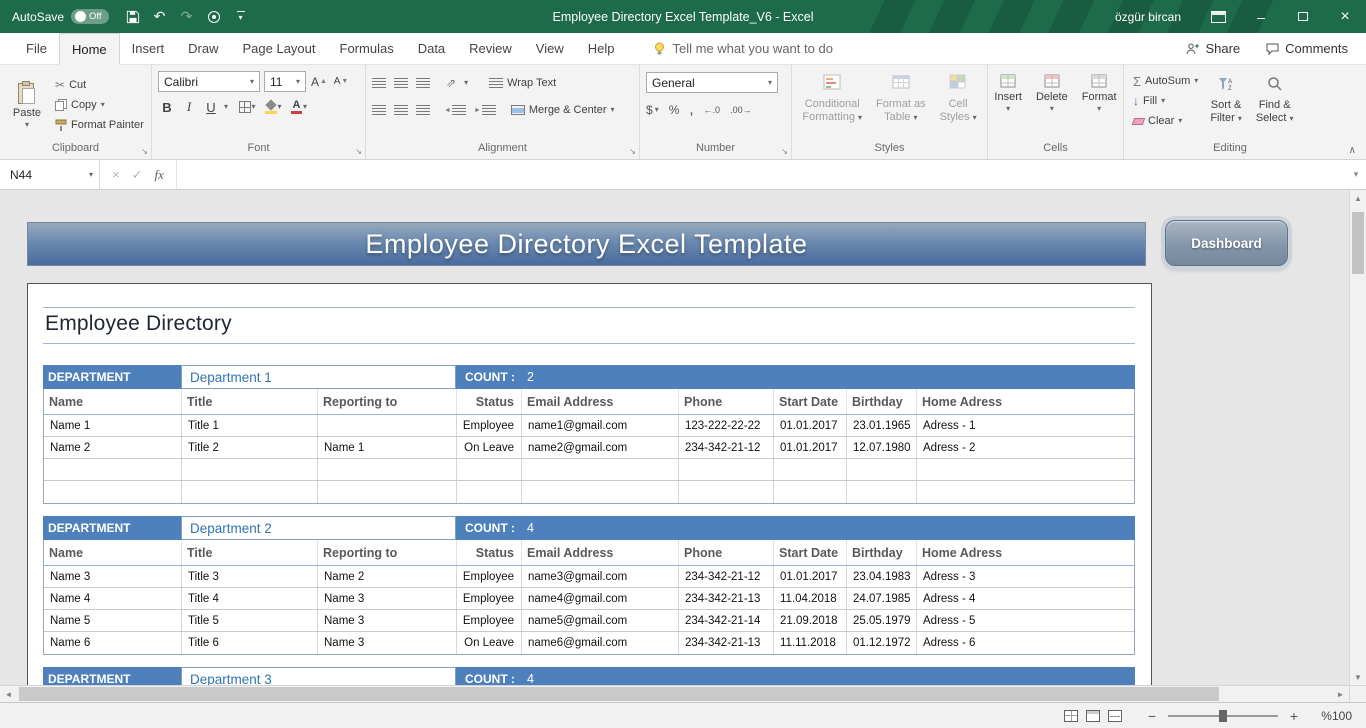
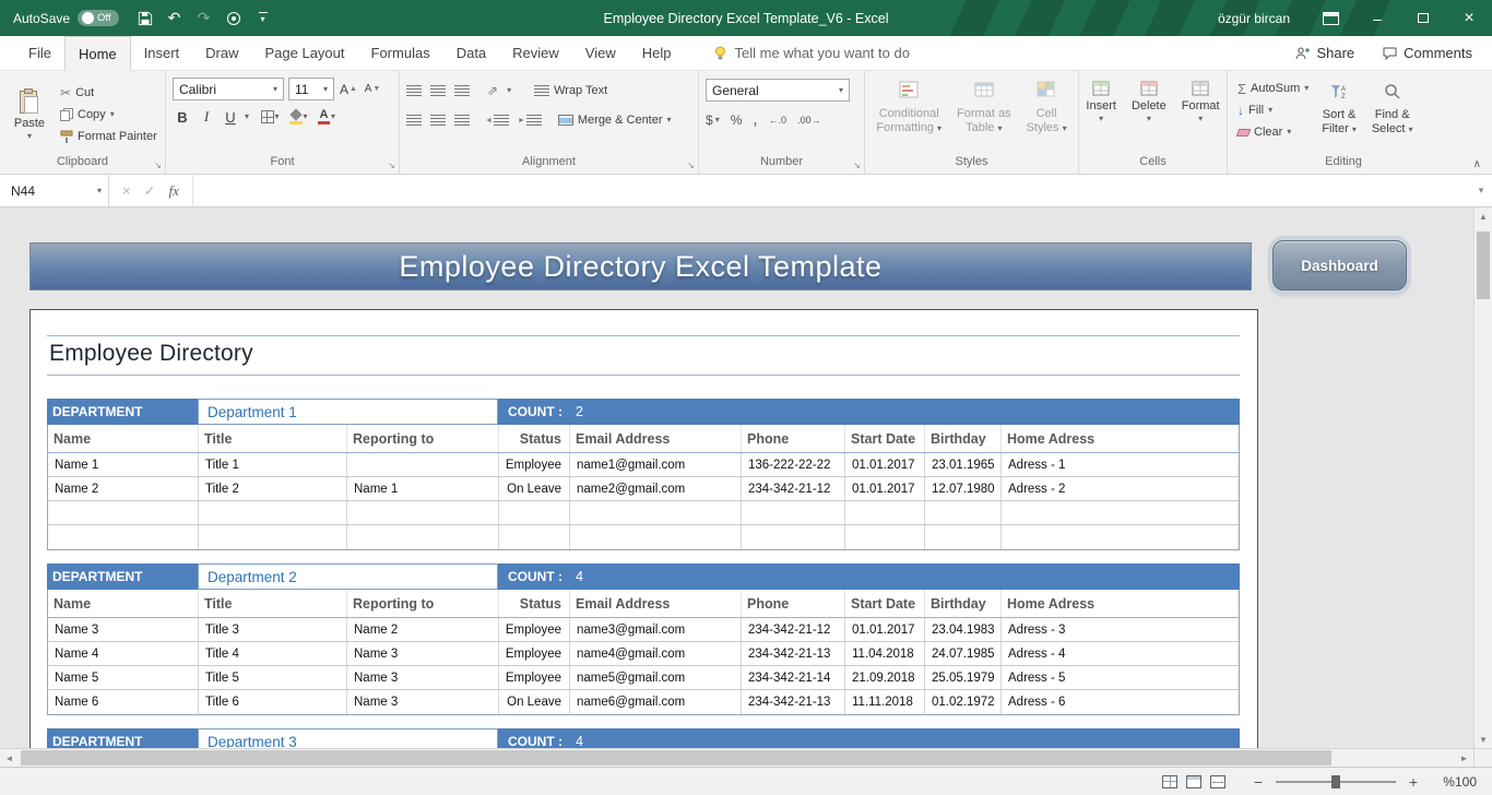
  AutoSave
  Off
  ↶
  ↷
  ▾
  Employee Directory Excel Template_V6 - Excel
  özgür bircan
  –
  ×
  File
  Home
  Insert
  Draw
  Page Layout
  Formulas
  Data
  Review
  View
  Help
  Tell me what you want to do
  Share
  Comments
  Paste
  ▾
  ✂
  Cut
  Copy
  ▾
  Format Painter
  Clipboard
  ↘
  Calibri
  ▾
  11
  ▾
  A
  A
  B
  I
  U
  ▾
  ▾
  ▾
  A
  ▾
  Font
  ↘
  ⇗
  ▾
  Wrap Text
  Merge & Center
  ▾
  Alignment
  ↘
  General
  ▾
  $
  ▾
  %
  ,
  ←.0
  .00→
  Number
  ↘
  Conditional
  Formatting ▾
  Format as
  Table ▾
  Cell
  Styles ▾
  Styles
  Insert
  ▾
  Delete
  ▾
  Format
  ▾
  Cells
  Σ
  AutoSum
  ▾
  ↓
  Fill
  ▾
  Clear
  ▾
  Sort &
  Filter ▾
  Find &
  Select ▾
  Editing
  ∧
  N44
  ▾
  ×
  ✓
  fx
  ▾
  Employee Directory Excel Template
  Dashboard
  Employee Directory
  DEPARTMENT
  Department 1
  COUNT :
  2
  Name
  Title
  Reporting to
  Status
  Email Address
  Phone
  Start Date
  Birthday
  Home Adress
  Name 1
  Title 1
  Employee
  name1@gmail.com
- 123-222-22-22
+ 136-222-22-22
  01.01.2017
  23.01.1965
  Adress - 1
  Name 2
  Title 2
  Name 1
  On Leave
  name2@gmail.com
  234-342-21-12
  01.01.2017
  12.07.1980
  Adress - 2
  DEPARTMENT
  Department 2
  COUNT :
  4
  Name
  Title
  Reporting to
  Status
  Email Address
  Phone
  Start Date
  Birthday
  Home Adress
  Name 3
  Title 3
  Name 2
  Employee
  name3@gmail.com
  234-342-21-12
  01.01.2017
  23.04.1983
  Adress - 3
  Name 4
  Title 4
  Name 3
  Employee
  name4@gmail.com
  234-342-21-13
  11.04.2018
  24.07.1985
  Adress - 4
  Name 5
  Title 5
  Name 3
  Employee
  name5@gmail.com
  234-342-21-14
  21.09.2018
  25.05.1979
  Adress - 5
  Name 6
  Title 6
  Name 3
  On Leave
  name6@gmail.com
  234-342-21-13
  11.11.2018
- 01.12.1972
+ 01.02.1972
  Adress - 6
  DEPARTMENT
  Department 3
  COUNT :
  4
  ▲
  ▼
  ◄
  ►
  −
  +
  %100
